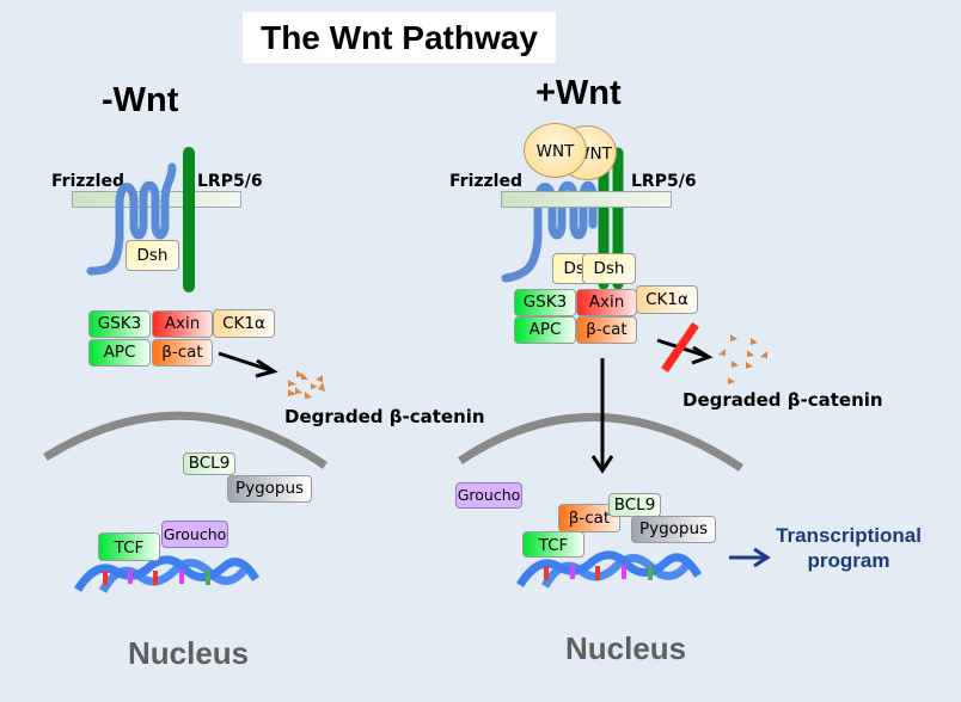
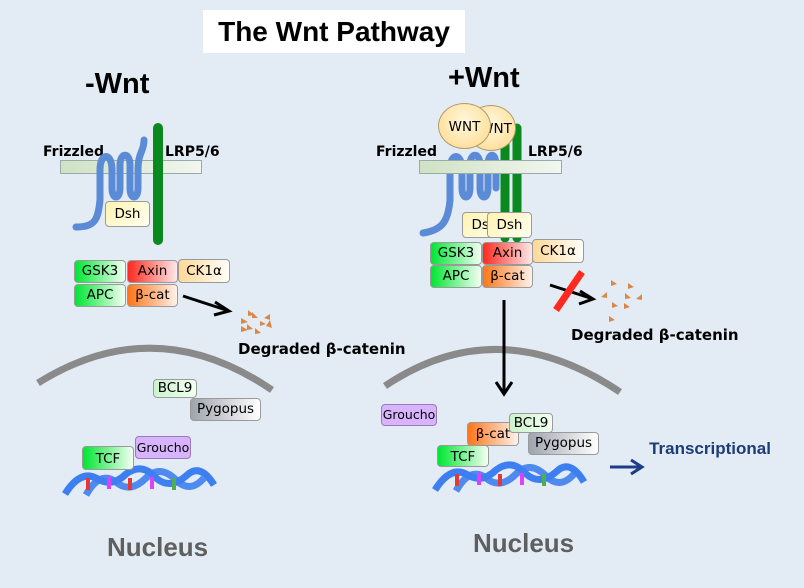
  The Wnt Pathway
  -Wnt
  Frizzled
  LRP5/6
  Dsh
  GSK3
  Axin
  CK1α
  APC
  β-cat
  Degraded β-catenin
  BCL9
  Pygopus
  TCF
  Groucho
  Nucleus
  +Wnt
  Frizzled
  LRP5/6
  WNT
  Dsh
  GSK3
  Axin
  CK1α
  APC
  β-cat
  Degraded β-catenin
  Groucho
  β-cat
  BCL9
  Pygopus
  TCF
  Transcriptional
- program
  Nucleus
